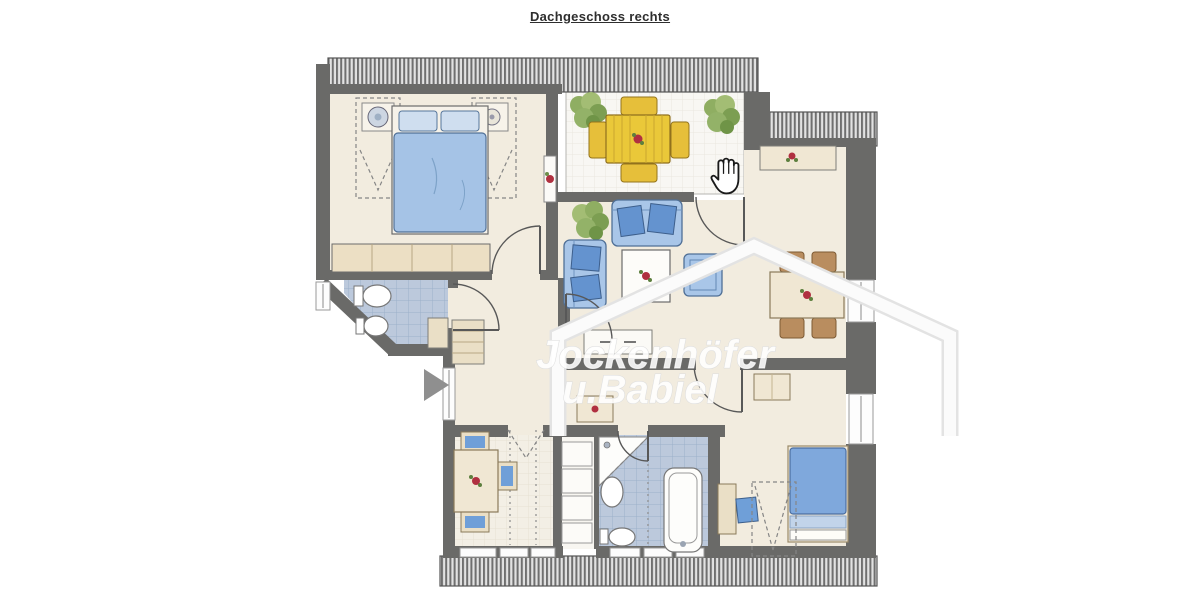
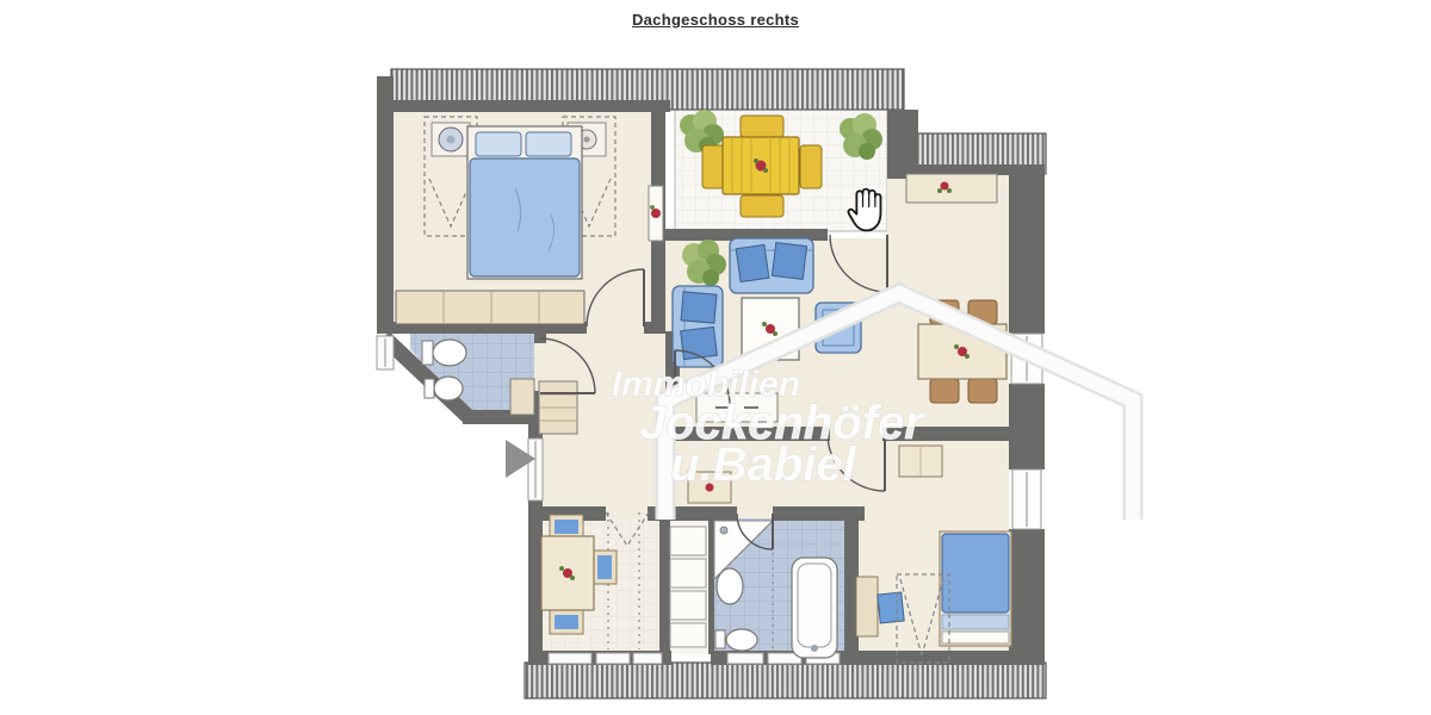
  Dachgeschoss rechts
+ Immobilien
  Jockenhöfer
  u.Babiel
